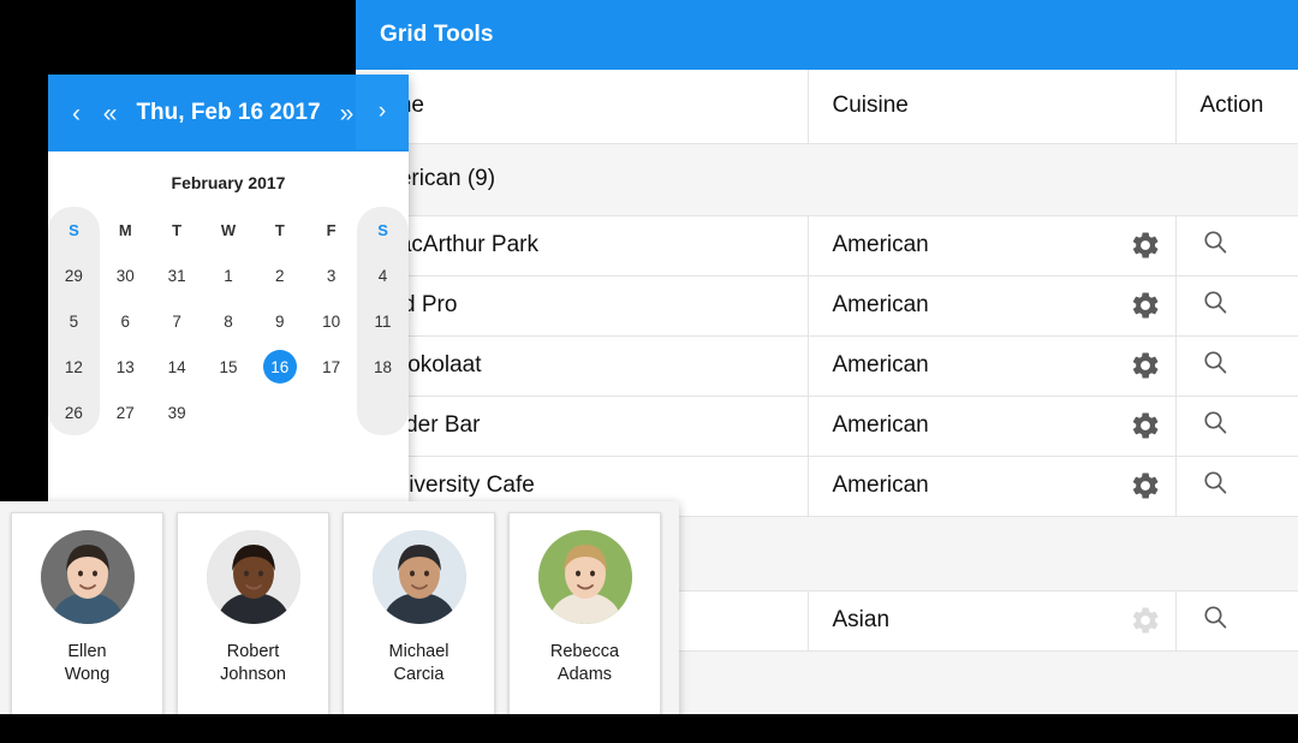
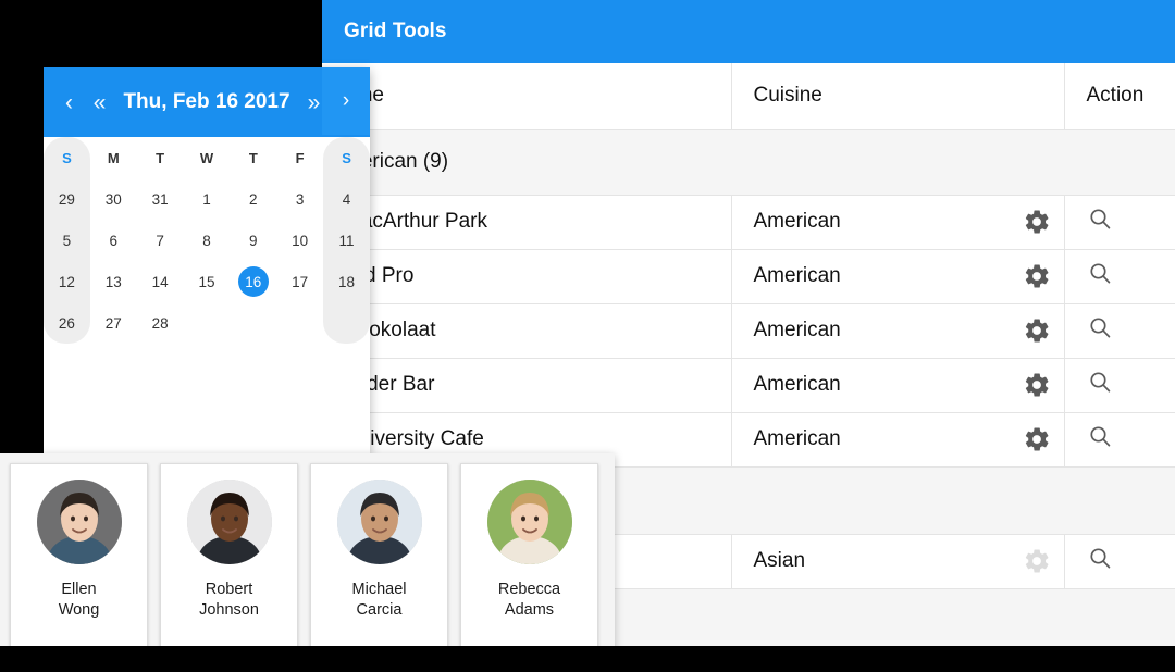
  Grid Tools
  e	Cuisine	Action
  rican (9)
  cArthur Park	American
  d Pro	American
  okolaat	American
  der Bar	American
  iversity Cafe	American
  	Asian
  ‹
  «
  Thu, Feb 16 2017
  »
- February 2017
  S	M	T	W	T	F	S
  29	30	31	1	2	3	4
  5	6	7	8	9	10	11
  12	13	14	15	16	17	18
- 26	27	39
+ 26	27	28
  ›
  Ellen
  Wong
  Robert
  Johnson
  Michael
  Carcia
  Rebecca
  Adams
